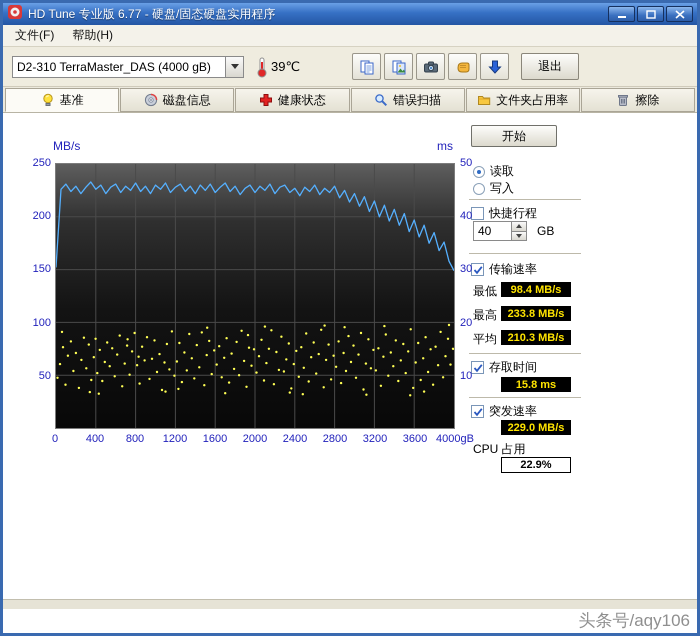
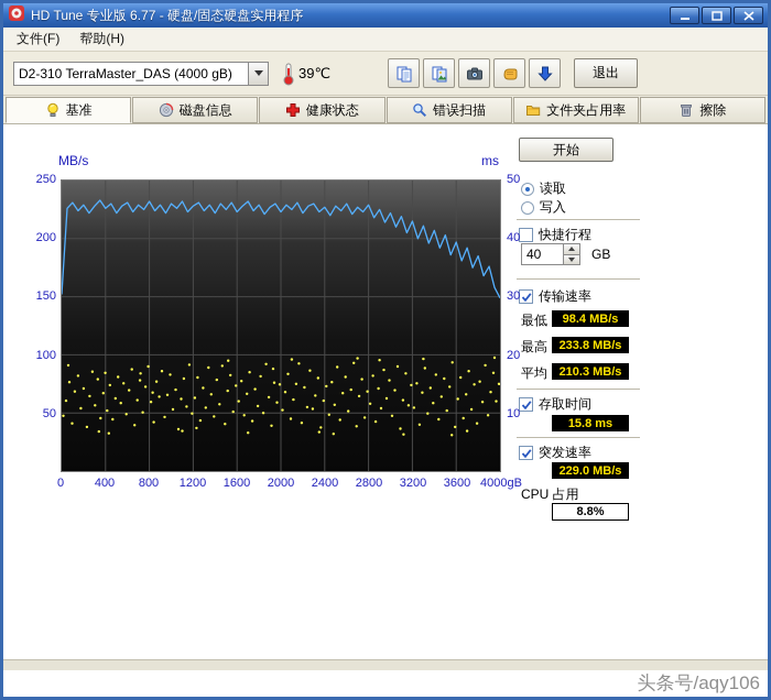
  HD Tune 专业版 6.77 - 硬盘/固态硬盘实用程序
  文件(F)
  帮助(H)
  D2-310 TerraMaster_DAS (4000 gB)
  39℃
  退出
  基准
  磁盘信息
  健康状态
  错误扫描
  文件夹占用率
  擦除
  MB/s
  ms
  开始
  读取
  写入
  快捷行程
  40
  GB
  传输速率
  最低
  98.4 MB/s
  最高
  233.8 MB/s
  平均
  210.3 MB/s
  存取时间
  15.8 ms
  突发速率
  229.0 MB/s
  CPU 占用
- 22.9%
+ 8.8%
  0
  400
  800
  1200
  1600
  2000
  2400
  2800
  3200
  3600
  4000gB
  250
  200
  150
  100
  50
  50
  40
  30
  20
  10
  头条号/aqy106
